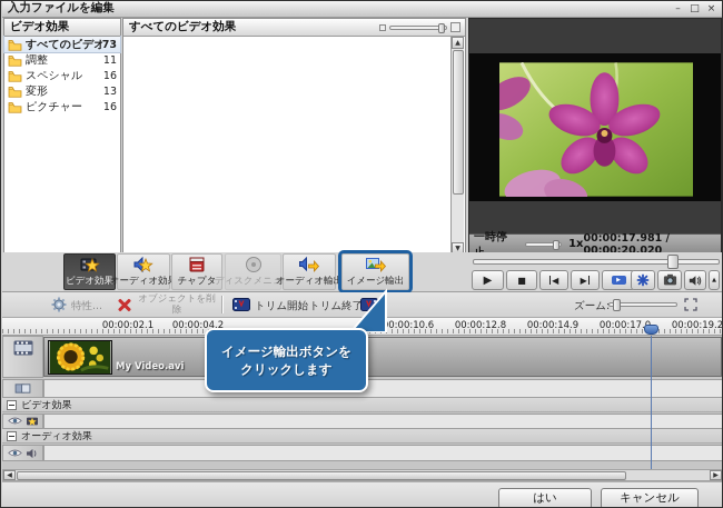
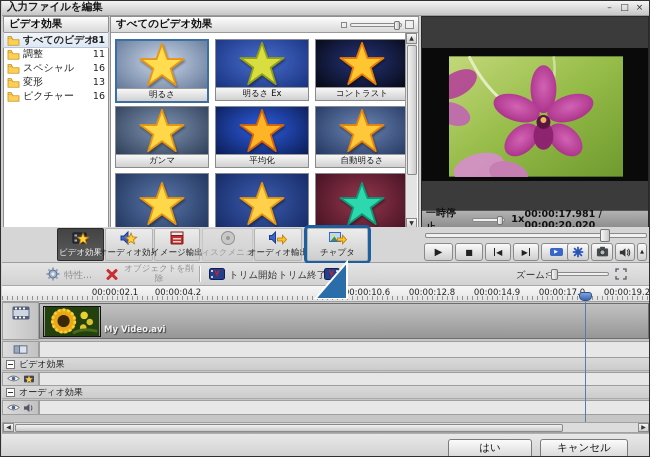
  入力ファイルを編集
  –
  □
  ×
  ビデオ効果
  すべてのビデオ
- 73
+ 81
  調整
  11
  スペシャル
  16
  変形
  13
  ピクチャー
  16
  すべてのビデオ効果
+ 明るさ
+ 明るさ Ex
+ コントラスト
+ ガンマ
+ 平均化
+ 自動明るさ
  一時停
  1x
  00:00:17.981 / 00:00:20.020
  ビデオ効果
  オーディオ効
- チャプタ
+ イメージ輸出
  ディスクメニュ
  オーディオ輸出
- イメージ輸出
+ チャプタ
  ▶
  ■
  ◀
  ▶
  特性...
  オブジェクトを削除
  トリム開始
  トリム終了
  ズーム:
  00:00:02.1
  00:00:04.2
  0:00:10.6
  00:00:12.8
  00:00:14.9
  00:00:17
  00:00:19.2
  My Video.avi
  ビデオ効果
  オーディオ効果
  はい
  キャンセル
- イメージ輸出ボタンを
- クリックします
